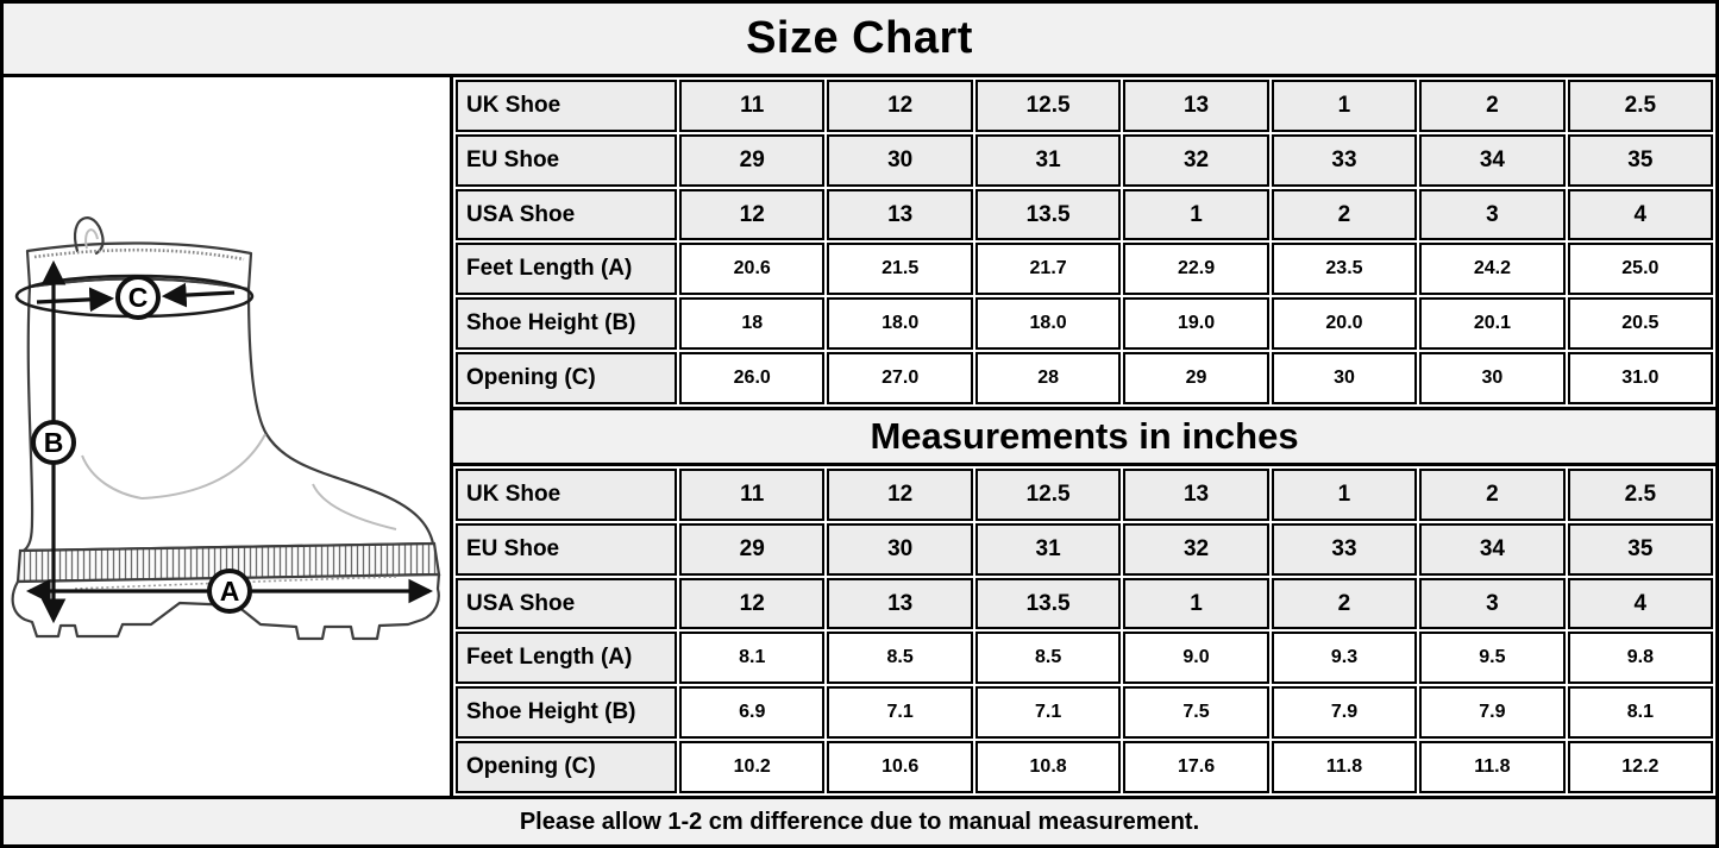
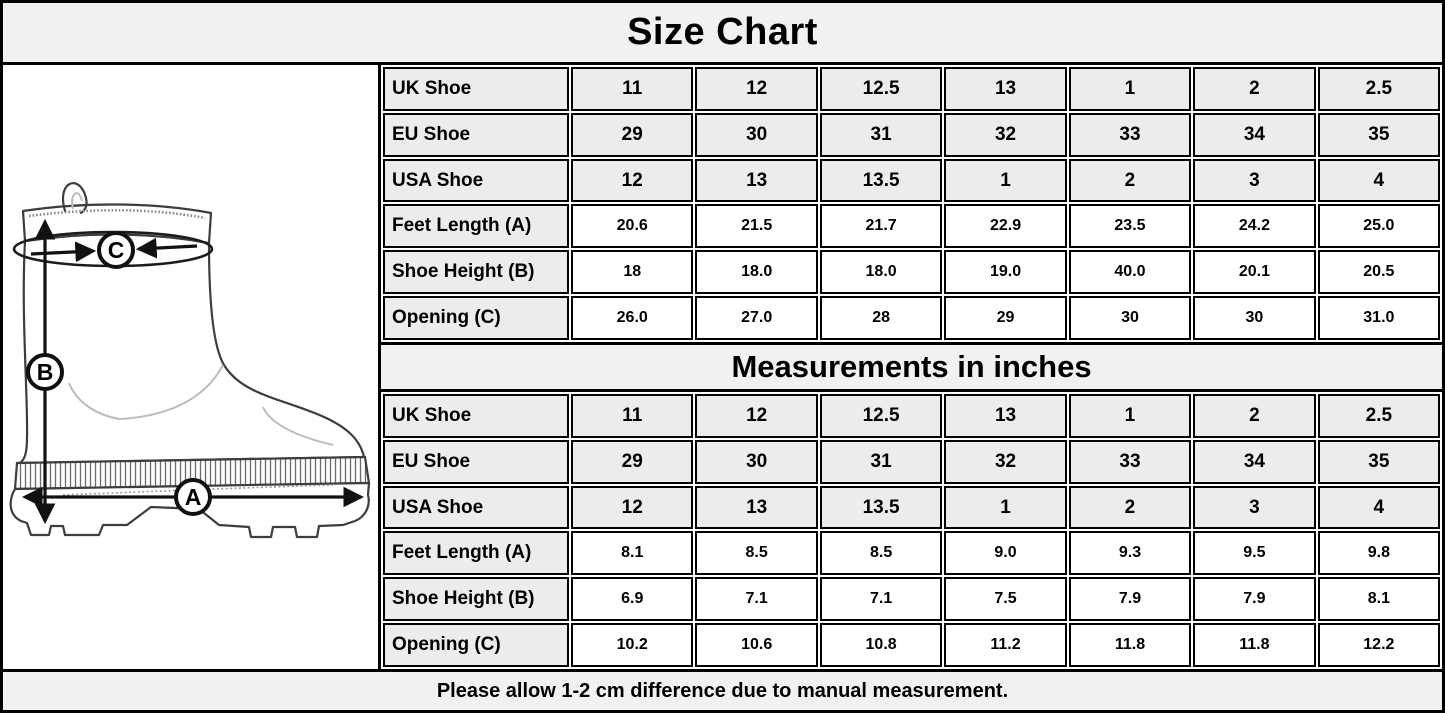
  Size Chart
  C
  B
  A
  UK Shoe	11	12	12.5	13	1	2	2.5
  EU Shoe	29	30	31	32	33	34	35
  USA Shoe	12	13	13.5	1	2	3	4
  Feet Length (A)	20.6	21.5	21.7	22.9	23.5	24.2	25.0
- Shoe Height (B)	18	18.0	18.0	19.0	20.0	20.1	20.5
+ Shoe Height (B)	18	18.0	18.0	19.0	40.0	20.1	20.5
  Opening (C)	26.0	27.0	28	29	30	30	31.0
  Measurements in inches
  UK Shoe	11	12	12.5	13	1	2	2.5
  EU Shoe	29	30	31	32	33	34	35
  USA Shoe	12	13	13.5	1	2	3	4
  Feet Length (A)	8.1	8.5	8.5	9.0	9.3	9.5	9.8
  Shoe Height (B)	6.9	7.1	7.1	7.5	7.9	7.9	8.1
- Opening (C)	10.2	10.6	10.8	17.6	11.8	11.8	12.2
+ Opening (C)	10.2	10.6	10.8	11.2	11.8	11.8	12.2
  Please allow 1-2 cm difference due to manual measurement.
